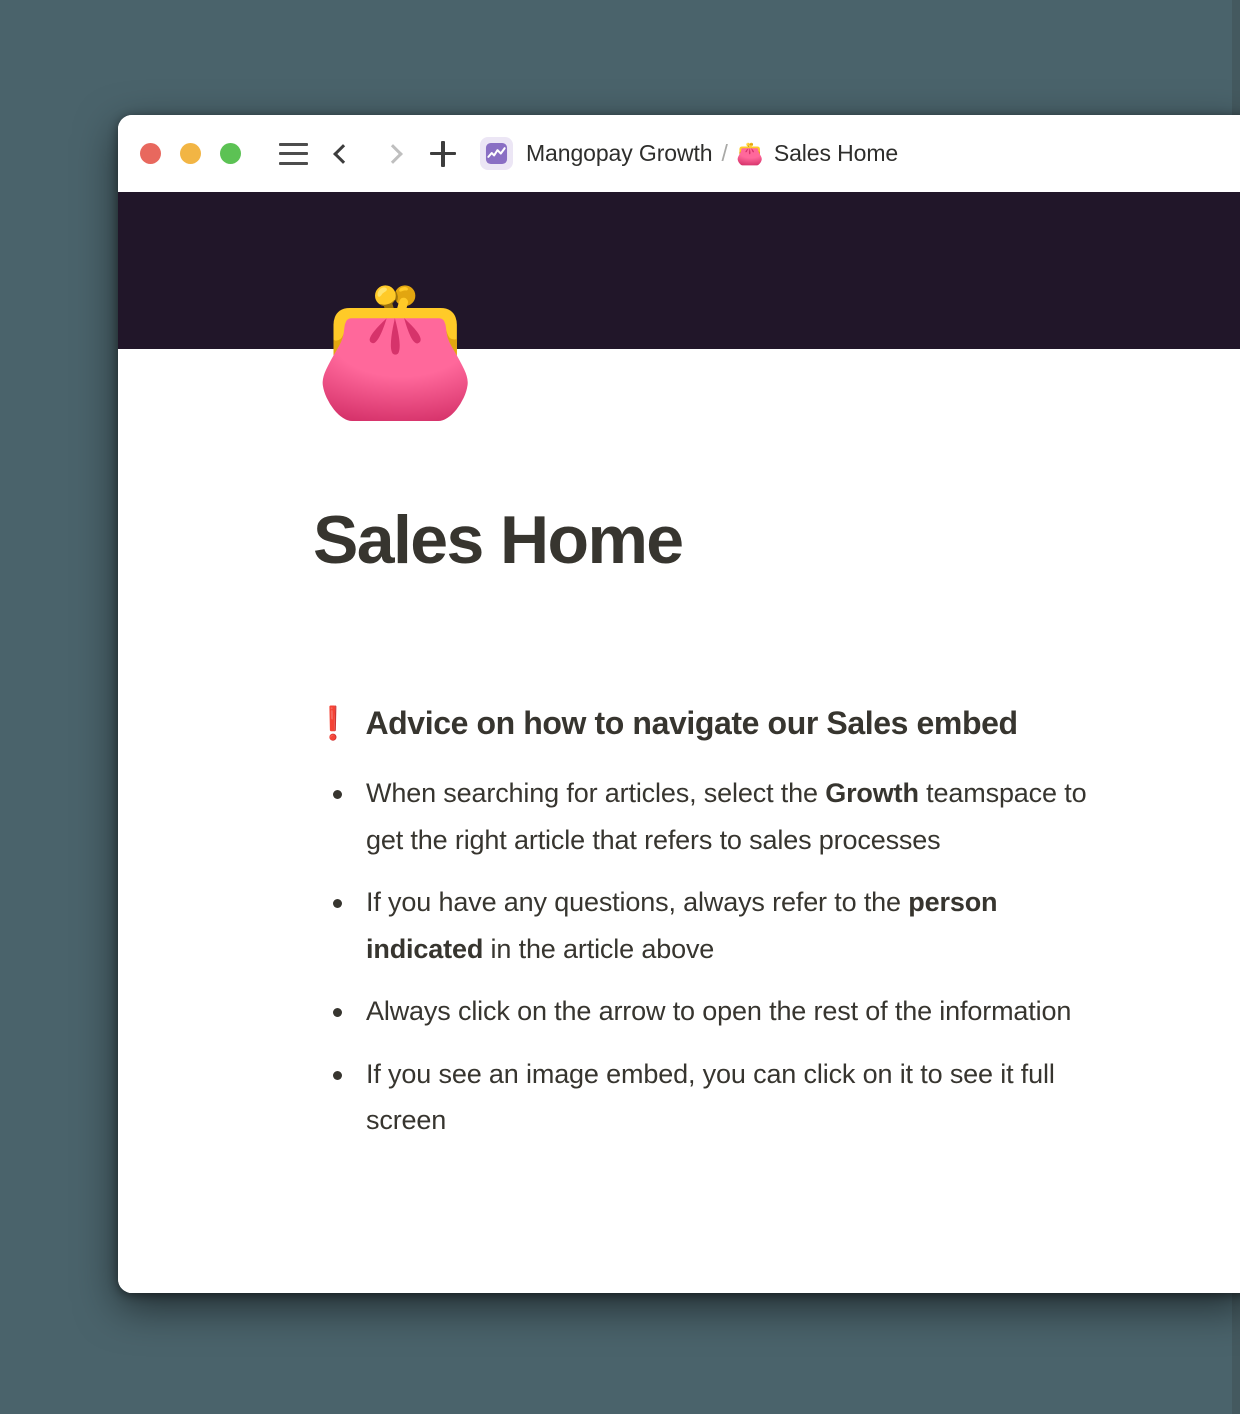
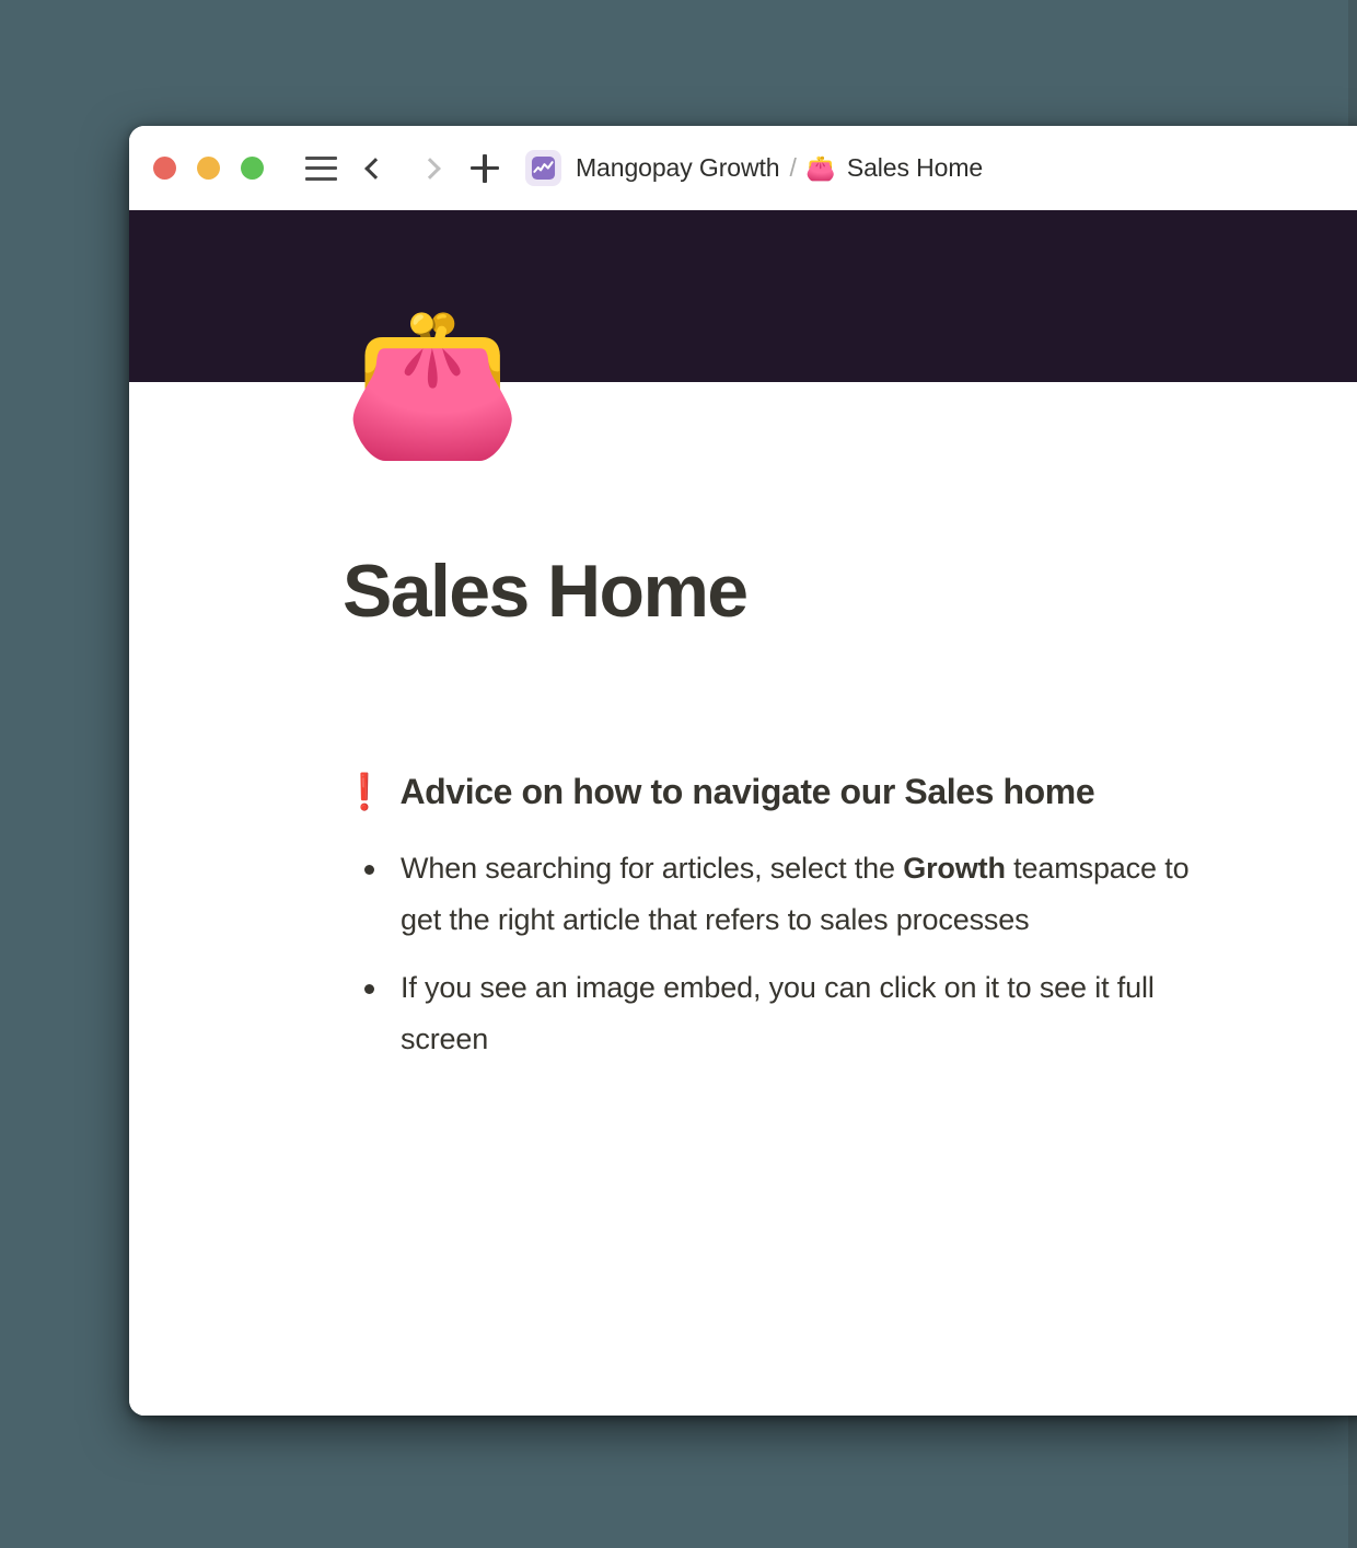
  Mangopay Growth
  /
  👛
  Sales Home
  👛
  Sales Home
  ❗
- Advice on how to navigate our Sales embed
+ Advice on how to navigate our Sales home
  When searching for articles, select the Growth teamspace to get the right article that refers to sales processes
- If you have any questions, always refer to the person indicated in the article above
- Always click on the arrow to open the rest of the information
  If you see an image embed, you can click on it to see it full screen
